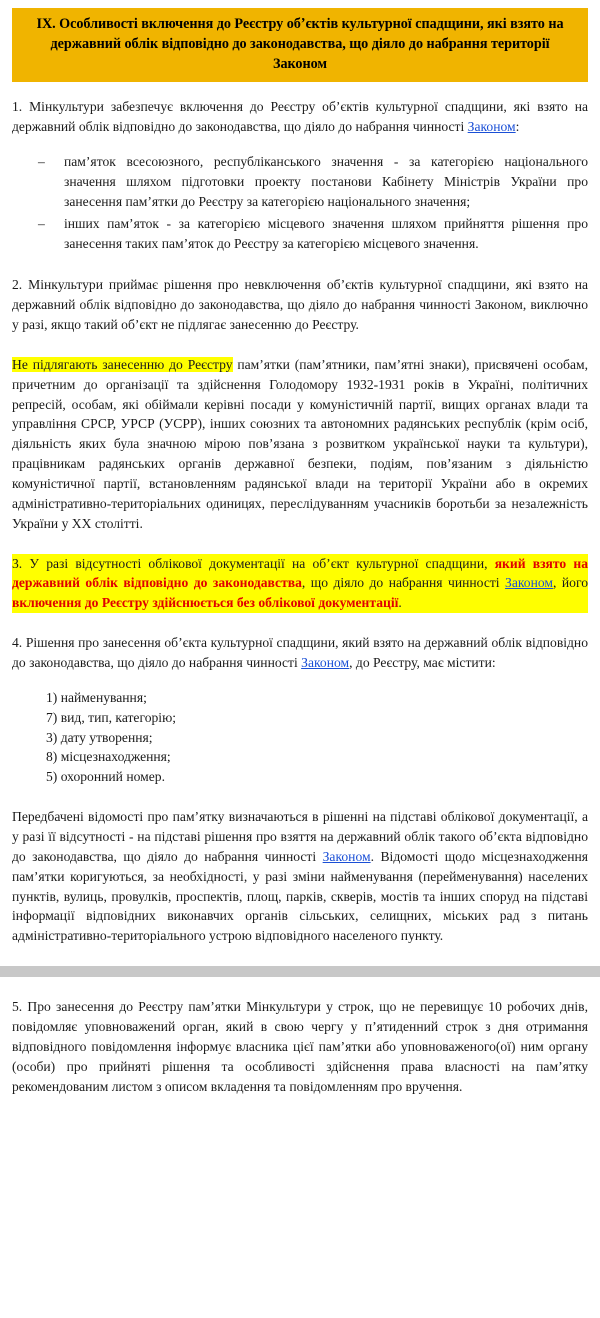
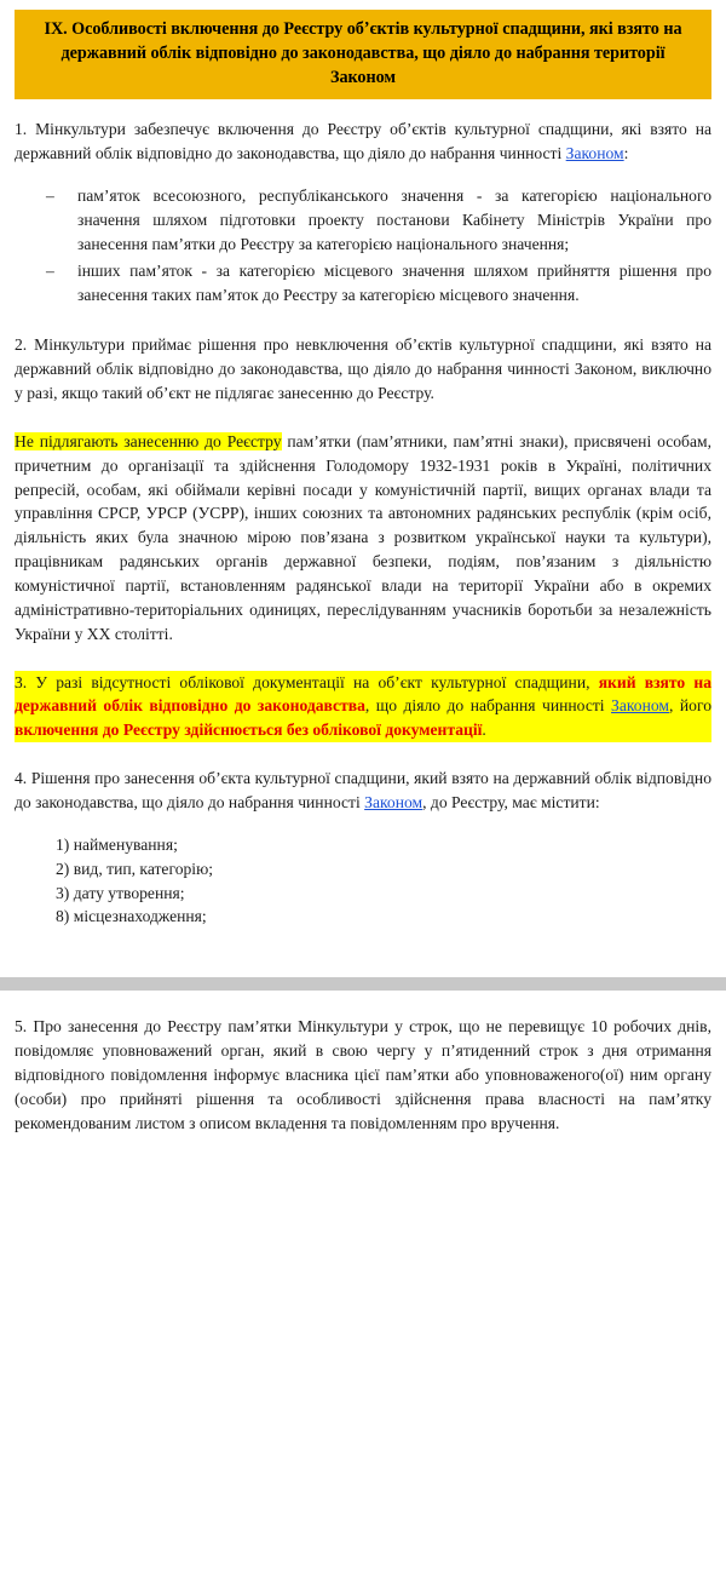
  IX. Особливості включення до Реєстру обʼєктів культурної спадщини, які взято на державний облік відповідно до законодавства, що діяло до набрання території Законом
  1. Мінкультури забезпечує включення до Реєстру обʼєктів культурної спадщини, які взято на державний облік відповідно до законодавства, що діяло до набрання чинності Законом:
  –
  памʼяток всесоюзного, республіканського значення - за категорією національного значення шляхом підготовки проекту постанови Кабінету Міністрів України про занесення памʼятки до Реєстру за категорією національного значення;
  –
  інших памʼяток - за категорією місцевого значення шляхом прийняття рішення про занесення таких памʼяток до Реєстру за категорією місцевого значення.
  2. Мінкультури приймає рішення про невключення обʼєктів культурної спадщини, які взято на державний облік відповідно до законодавства, що діяло до набрання чинності Законом, виключно у разі, якщо такий обʼєкт не підлягає занесенню до Реєстру.
  Не підлягають занесенню до Реєстру памʼятки (памʼятники, памʼятні знаки), присвячені особам, причетним до організації та здійснення Голодомору 1932-1931 років в Україні, політичних репресій, особам, які обіймали керівні посади у комуністичній партії, вищих органах влади та управління СРСР, УРСР (УСРР), інших союзних та автономних радянських республік (крім осіб, діяльність яких була значною мірою повʼязана з розвитком української науки та культури), працівникам радянських органів державної безпеки, подіям, повʼязаним з діяльністю комуністичної партії, встановленням радянської влади на території України або в окремих адміністративно-територіальних одиницях, переслідуванням учасників боротьби за незалежність України у XX столітті.
  3. У разі відсутності облікової документації на обʼєкт культурної спадщини, який взято на державний облік відповідно до законодавства, що діяло до набрання чинності Законом, його включення до Реєстру здійснюється без облікової документації.
  4. Рішення про занесення обʼєкта культурної спадщини, який взято на державний облік відповідно до законодавства, що діяло до набрання чинності Законом, до Реєстру, має містити:
  1) найменування;
- 7) вид, тип, категорію;
+ 2) вид, тип, категорію;
  3) дату утворення;
  8) місцезнаходження;
- 5) охоронний номер.
- Передбачені відомості про памʼятку визначаються в рішенні на підставі облікової документації, а у разі її відсутності - на підставі рішення про взяття на державний облік такого обʼєкта відповідно до законодавства, що діяло до набрання чинності Законом. Відомості щодо місцезнаходження памʼятки коригуються, за необхідності, у разі зміни найменування (перейменування) населених пунктів, вулиць, провулків, проспектів, площ, парків, скверів, мостів та інших споруд на підставі інформації відповідних виконавчих органів сільських, селищних, міських рад з питань адміністративно-територіального устрою відповідного населеного пункту.
  5. Про занесення до Реєстру памʼятки Мінкультури у строк, що не перевищує 10 робочих днів, повідомляє уповноважений орган, який в свою чергу у пʼятиденний строк з дня отримання відповідного повідомлення інформує власника цієї памʼятки або уповноваженого(ої) ним органу (особи) про прийняті рішення та особливості здійснення права власності на памʼятку рекомендованим листом з описом вкладення та повідомленням про вручення.
